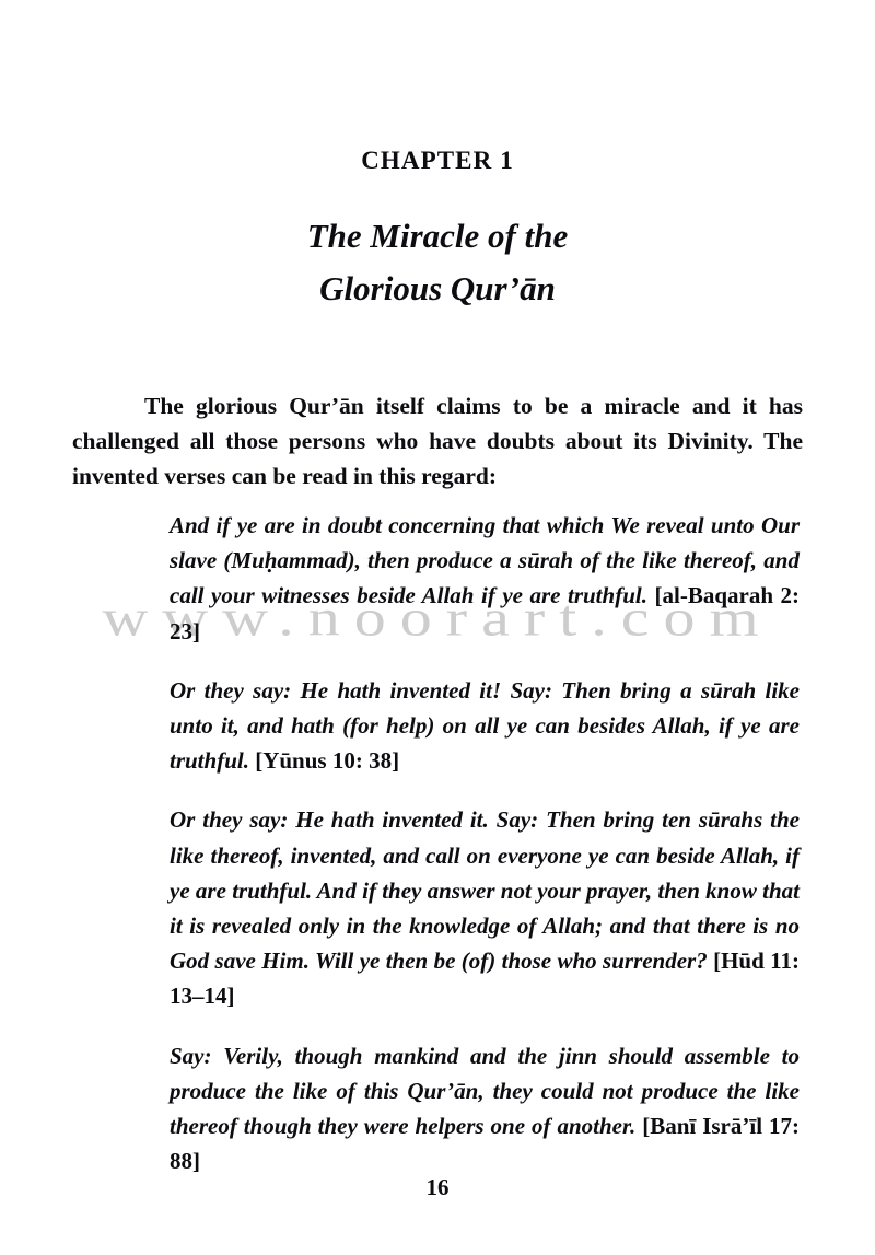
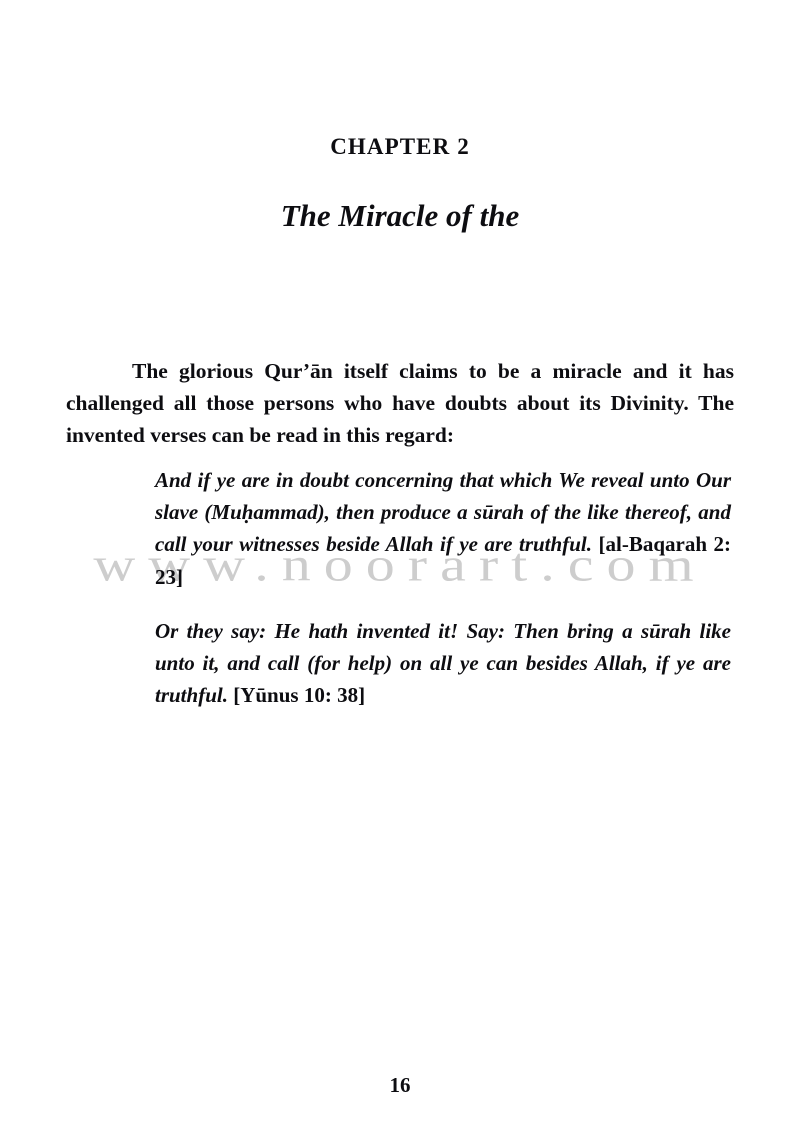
  www.noorart.com
- CHAPTER 1
+ CHAPTER 2
  The Miracle of the
- Glorious Qur’ān
  The glorious Qur’ān itself claims to be a miracle and it has challenged all those persons who have doubts about its Divinity. The invented verses can be read in this regard:
  And if ye are in doubt concerning that which We reveal unto Our slave (Muḥammad), then produce a sūrah of the like thereof, and call your witnesses beside Allah if ye are truthful. [al-Baqarah 2: 23]
- Or they say: He hath invented it! Say: Then bring a sūrah like unto it, and hath (for help) on all ye can besides Allah, if ye are truthful. [Yūnus 10: 38]
+ Or they say: He hath invented it! Say: Then bring a sūrah like unto it, and call (for help) on all ye can besides Allah, if ye are truthful. [Yūnus 10: 38]
- Or they say: He hath invented it. Say: Then bring ten sūrahs the like thereof, invented, and call on everyone ye can beside Allah, if ye are truthful. And if they answer not your prayer, then know that it is revealed only in the knowledge of Allah; and that there is no God save Him. Will ye then be (of) those who surrender? [Hūd 11: 13–14]
- Say: Verily, though mankind and the jinn should assemble to produce the like of this Qur’ān, they could not produce the like thereof though they were helpers one of another. [Banī Isrā’īl 17: 88]
  16
